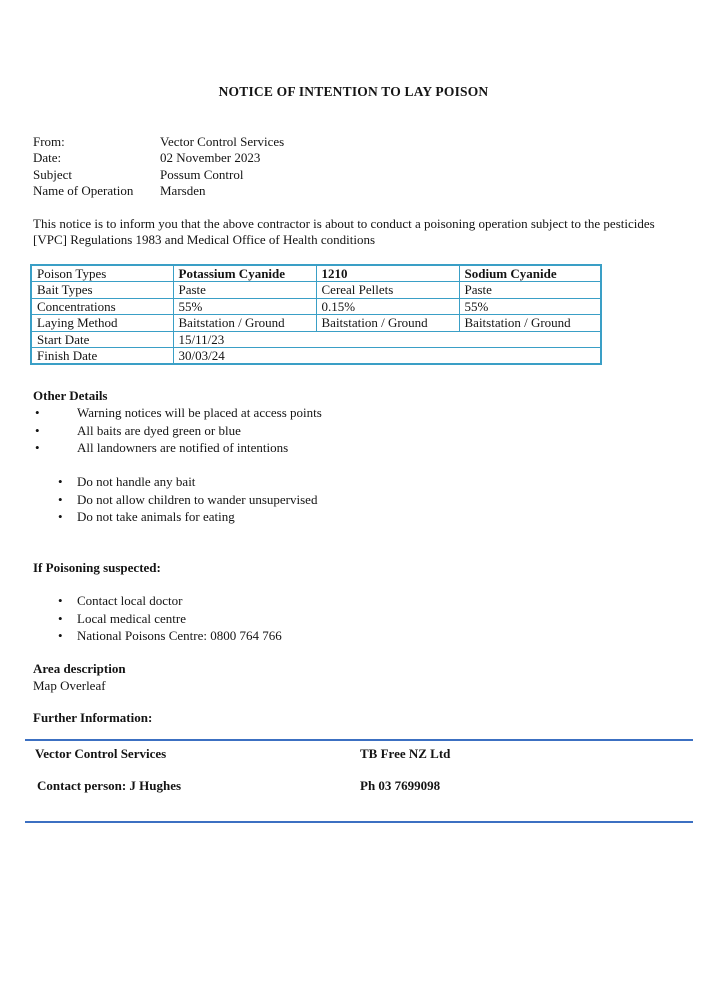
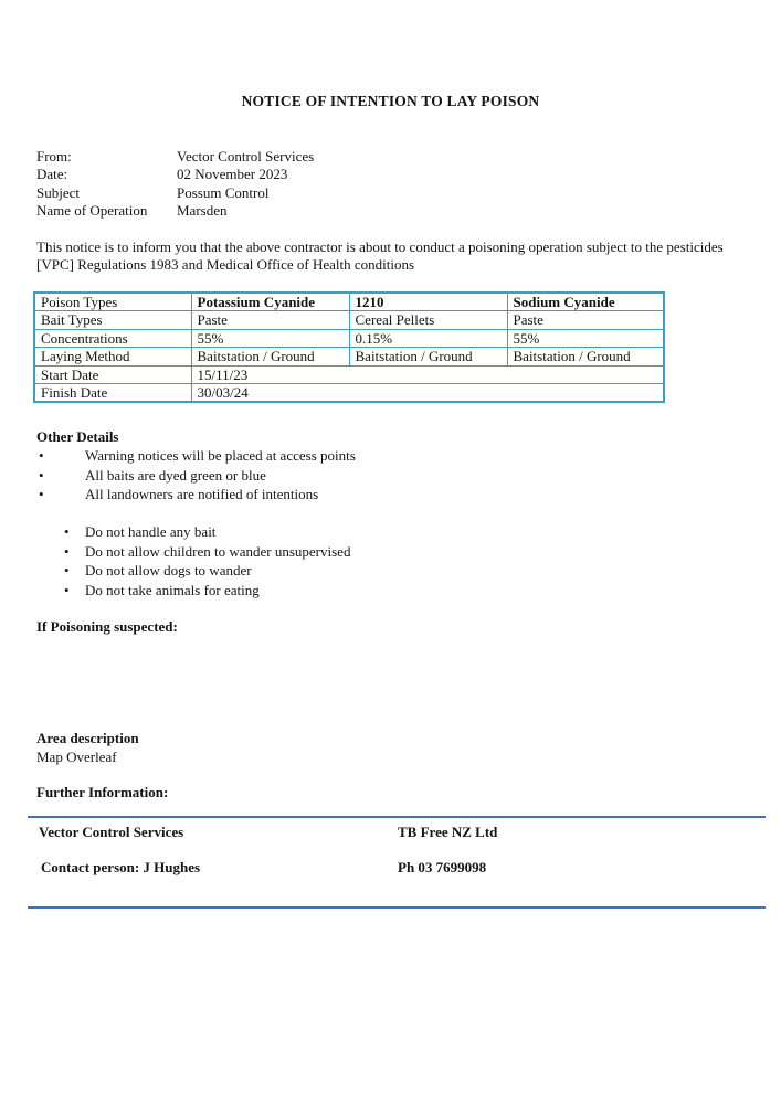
  NOTICE OF INTENTION TO LAY POISON
  From:
  Vector Control Services
  Date:
  02 November 2023
  Subject
  Possum Control
  Name of Operation
  Marsden
  This notice is to inform you that the above contractor is about to conduct a poisoning operation subject to the pesticides [VPC] Regulations 1983 and Medical Office of Health conditions
  Poison Types	Potassium Cyanide	1210	Sodium Cyanide
  Bait Types	Paste	Cereal Pellets	Paste
  Concentrations	55%	0.15%	55%
  Laying Method	Baitstation / Ground	Baitstation / Ground	Baitstation / Ground
  Start Date	15/11/23
  Finish Date	30/03/24
  Other Details
  Warning notices will be placed at access points
  All baits are dyed green or blue
  All landowners are notified of intentions
  Do not handle any bait
  Do not allow children to wander unsupervised
+ Do not allow dogs to wander
  Do not take animals for eating
  If Poisoning suspected:
- Contact local doctor
- Local medical centre
- National Poisons Centre: 0800 764 766
  Area description
  Map Overleaf
  Further Information:
  Vector Control Services
  TB Free NZ Ltd
  Contact person: J Hughes
  Ph 03 7699098
